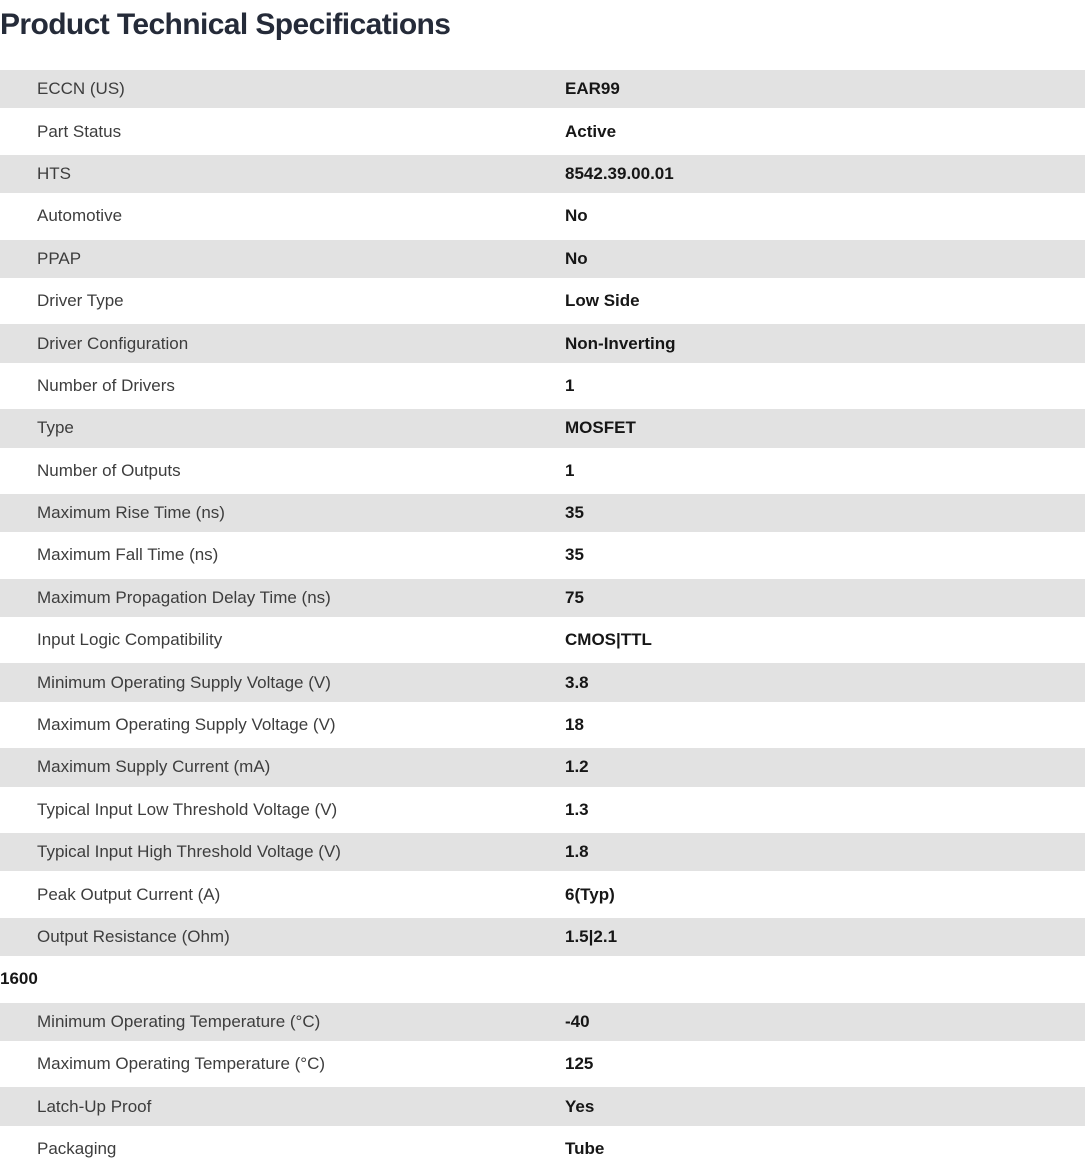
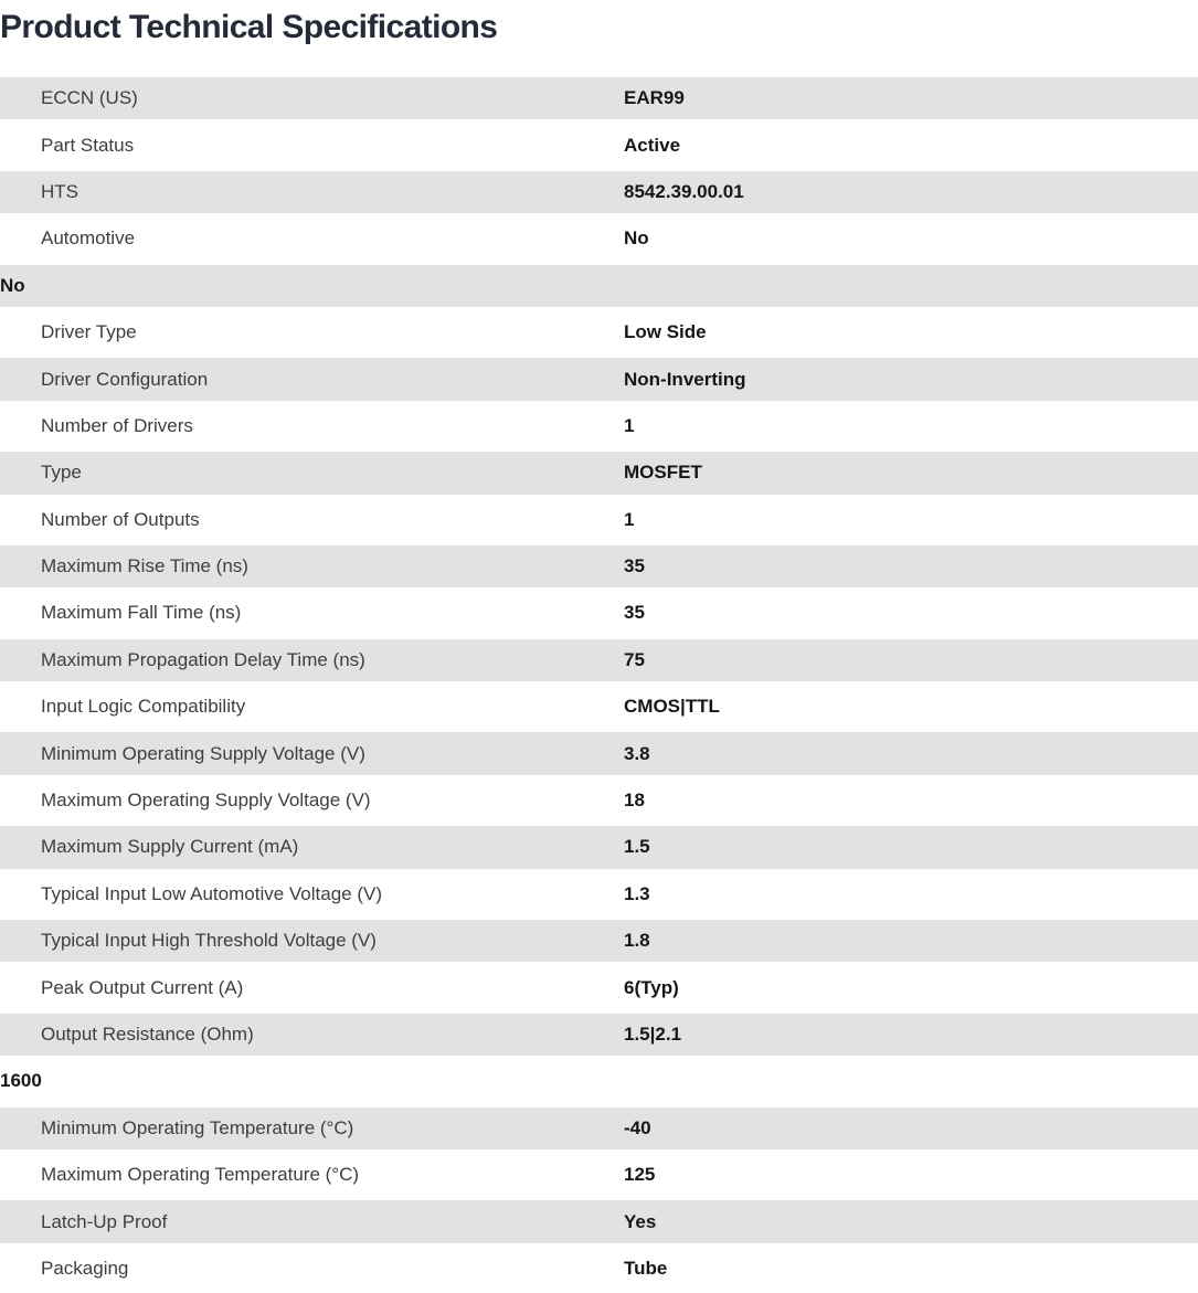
  Product Technical Specifications
  ECCN (US)
  EAR99
  Part Status
  Active
  HTS
  8542.39.00.01
  Automotive
  No
- PPAP
  No
  Driver Type
  Low Side
  Driver Configuration
  Non-Inverting
  Number of Drivers
  1
  Type
  MOSFET
  Number of Outputs
  1
  Maximum Rise Time (ns)
  35
  Maximum Fall Time (ns)
  35
  Maximum Propagation Delay Time (ns)
  75
  Input Logic Compatibility
  CMOS|TTL
  Minimum Operating Supply Voltage (V)
  3.8
  Maximum Operating Supply Voltage (V)
  18
  Maximum Supply Current (mA)
- 1.2
+ 1.5
- Typical Input Low Threshold Voltage (V)
+ Typical Input Low Automotive Voltage (V)
  1.3
  Typical Input High Threshold Voltage (V)
  1.8
  Peak Output Current (A)
  6(Typ)
  Output Resistance (Ohm)
  1.5|2.1
  1600
  Minimum Operating Temperature (°C)
  -40
  Maximum Operating Temperature (°C)
  125
  Latch-Up Proof
  Yes
  Packaging
  Tube
